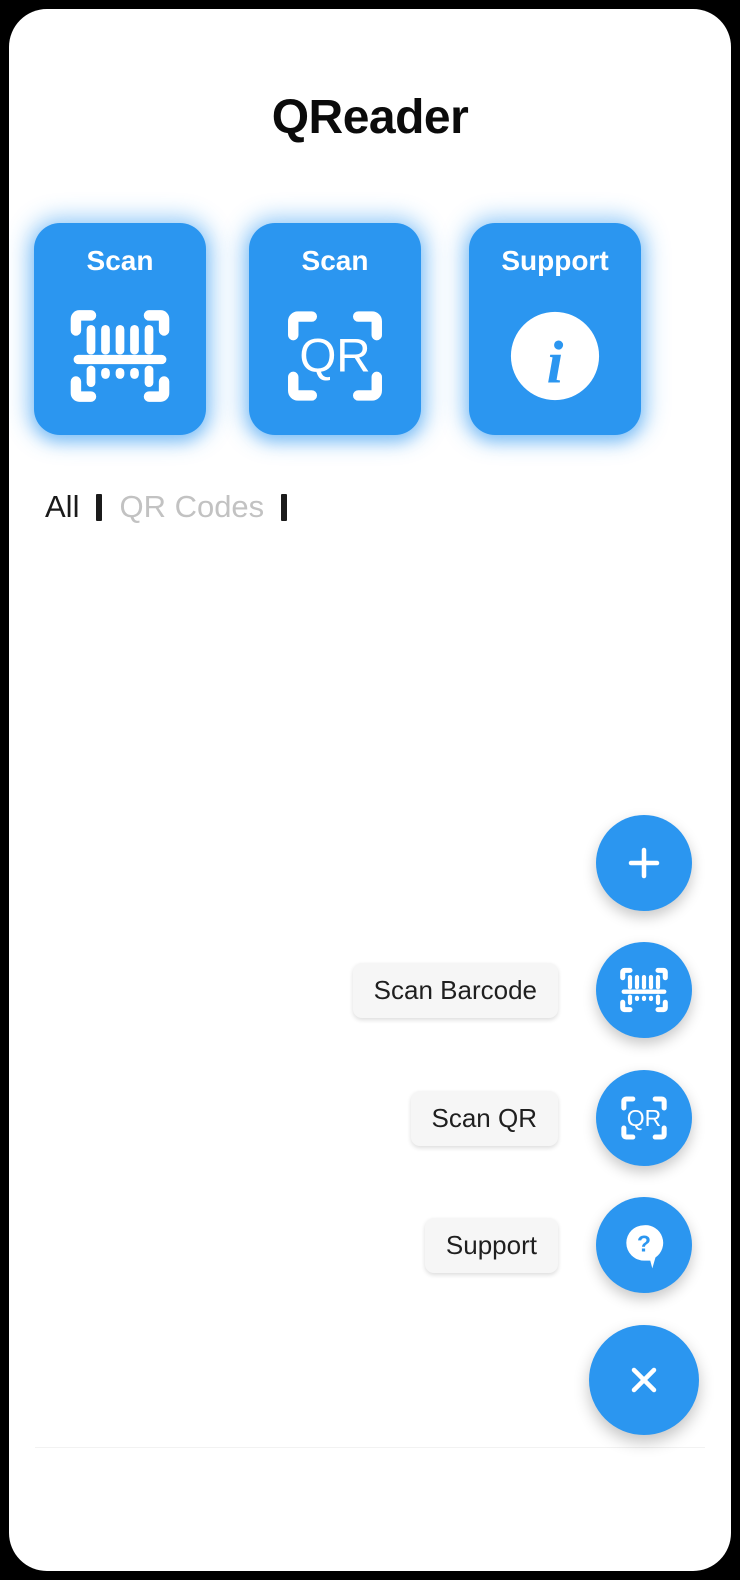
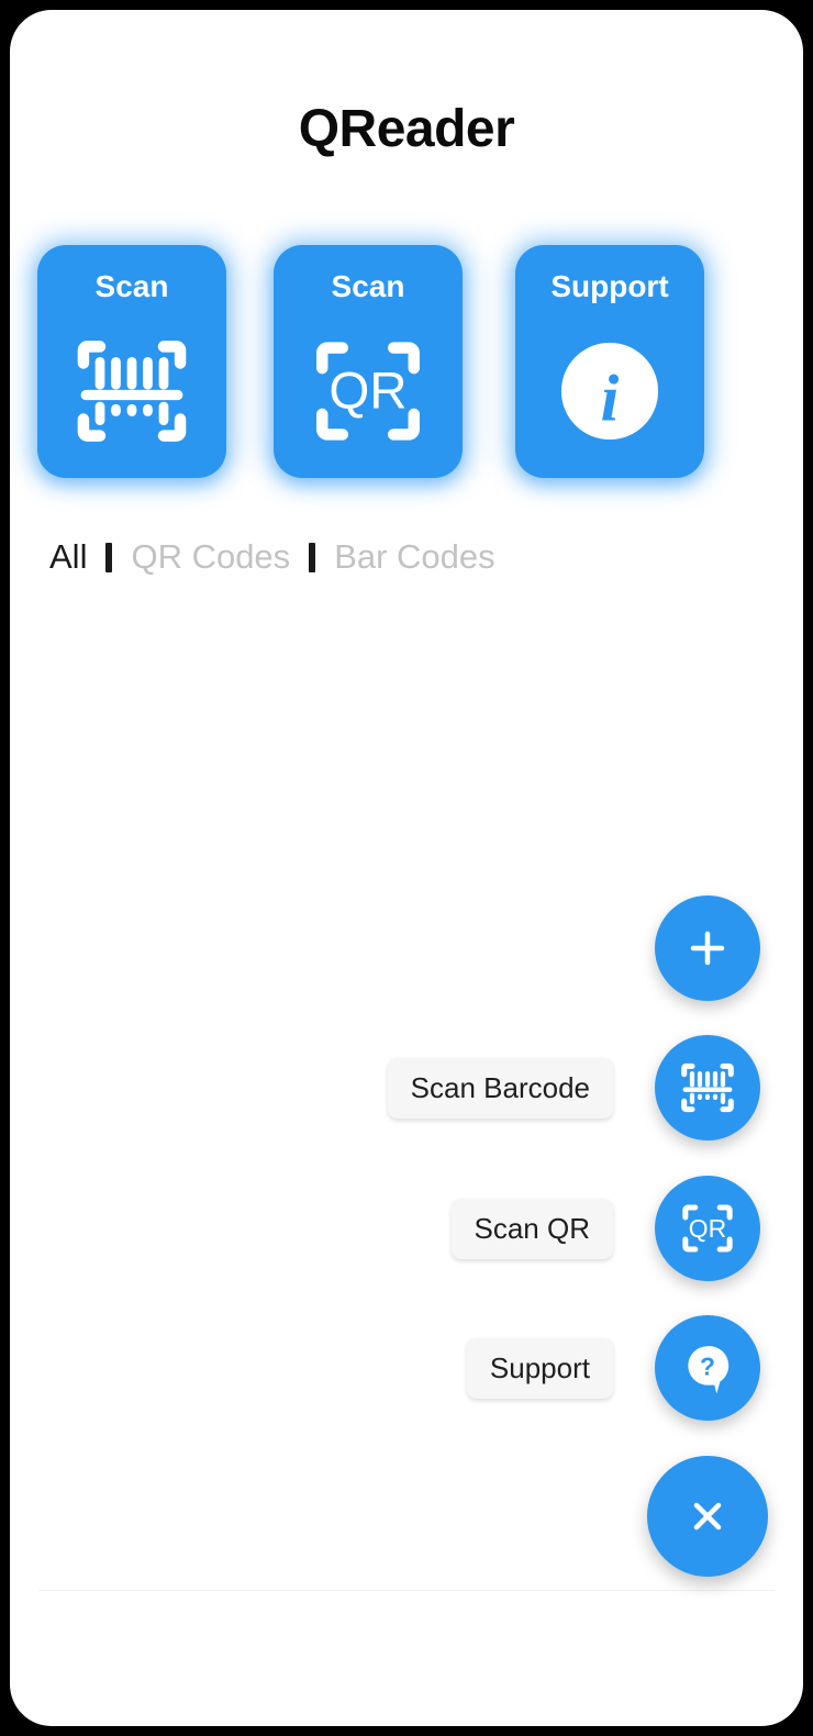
  QReader
  Scan
  Scan
  QR
  Support
  i
  All
  QR Codes
+ Bar Codes
  Scan Barcode
  Scan QR
  QR
  Support
  ?
